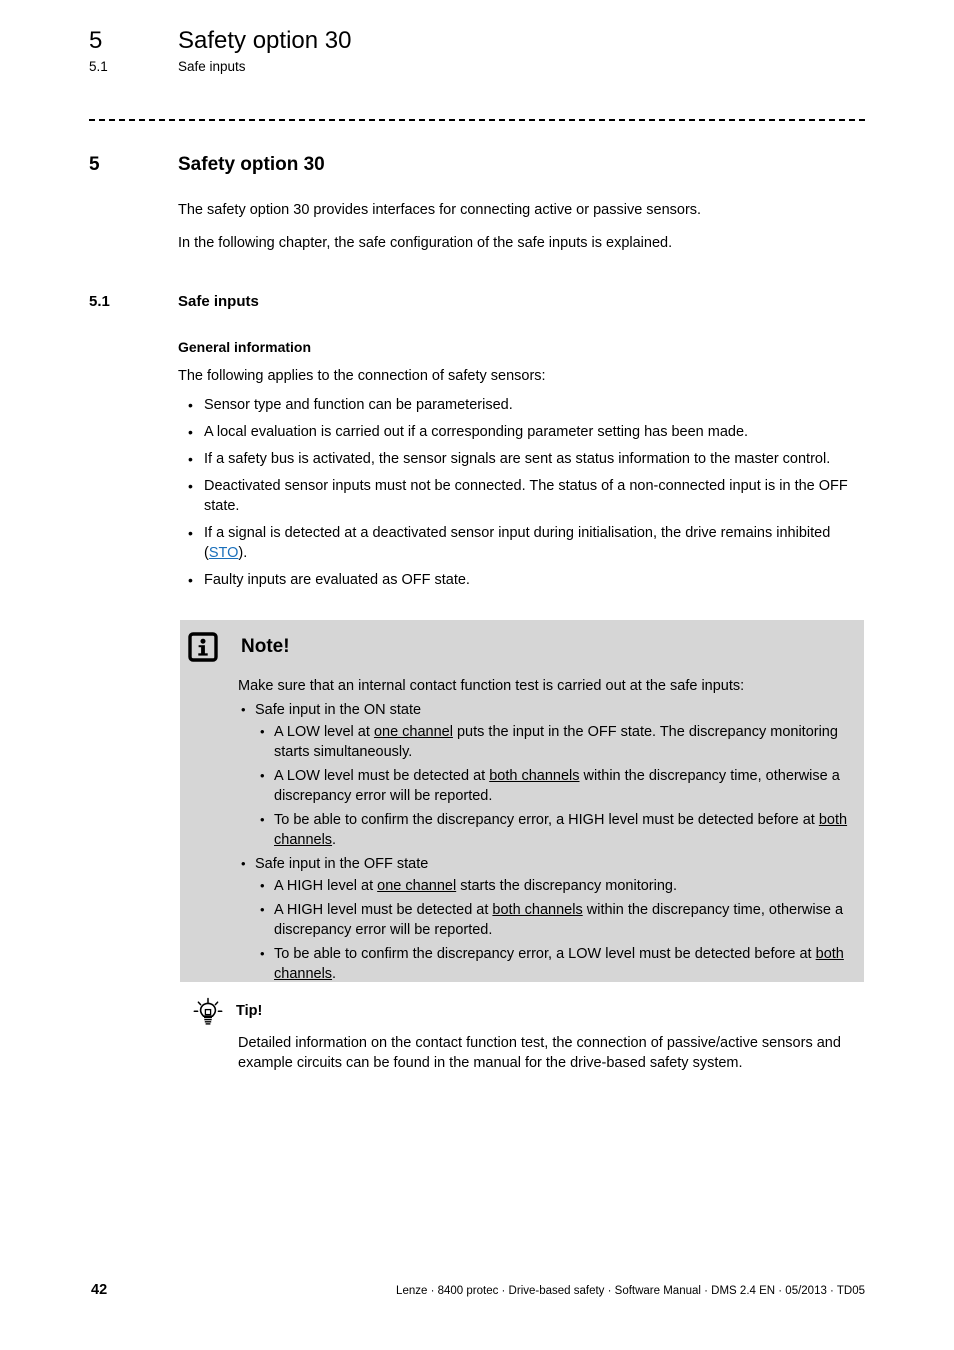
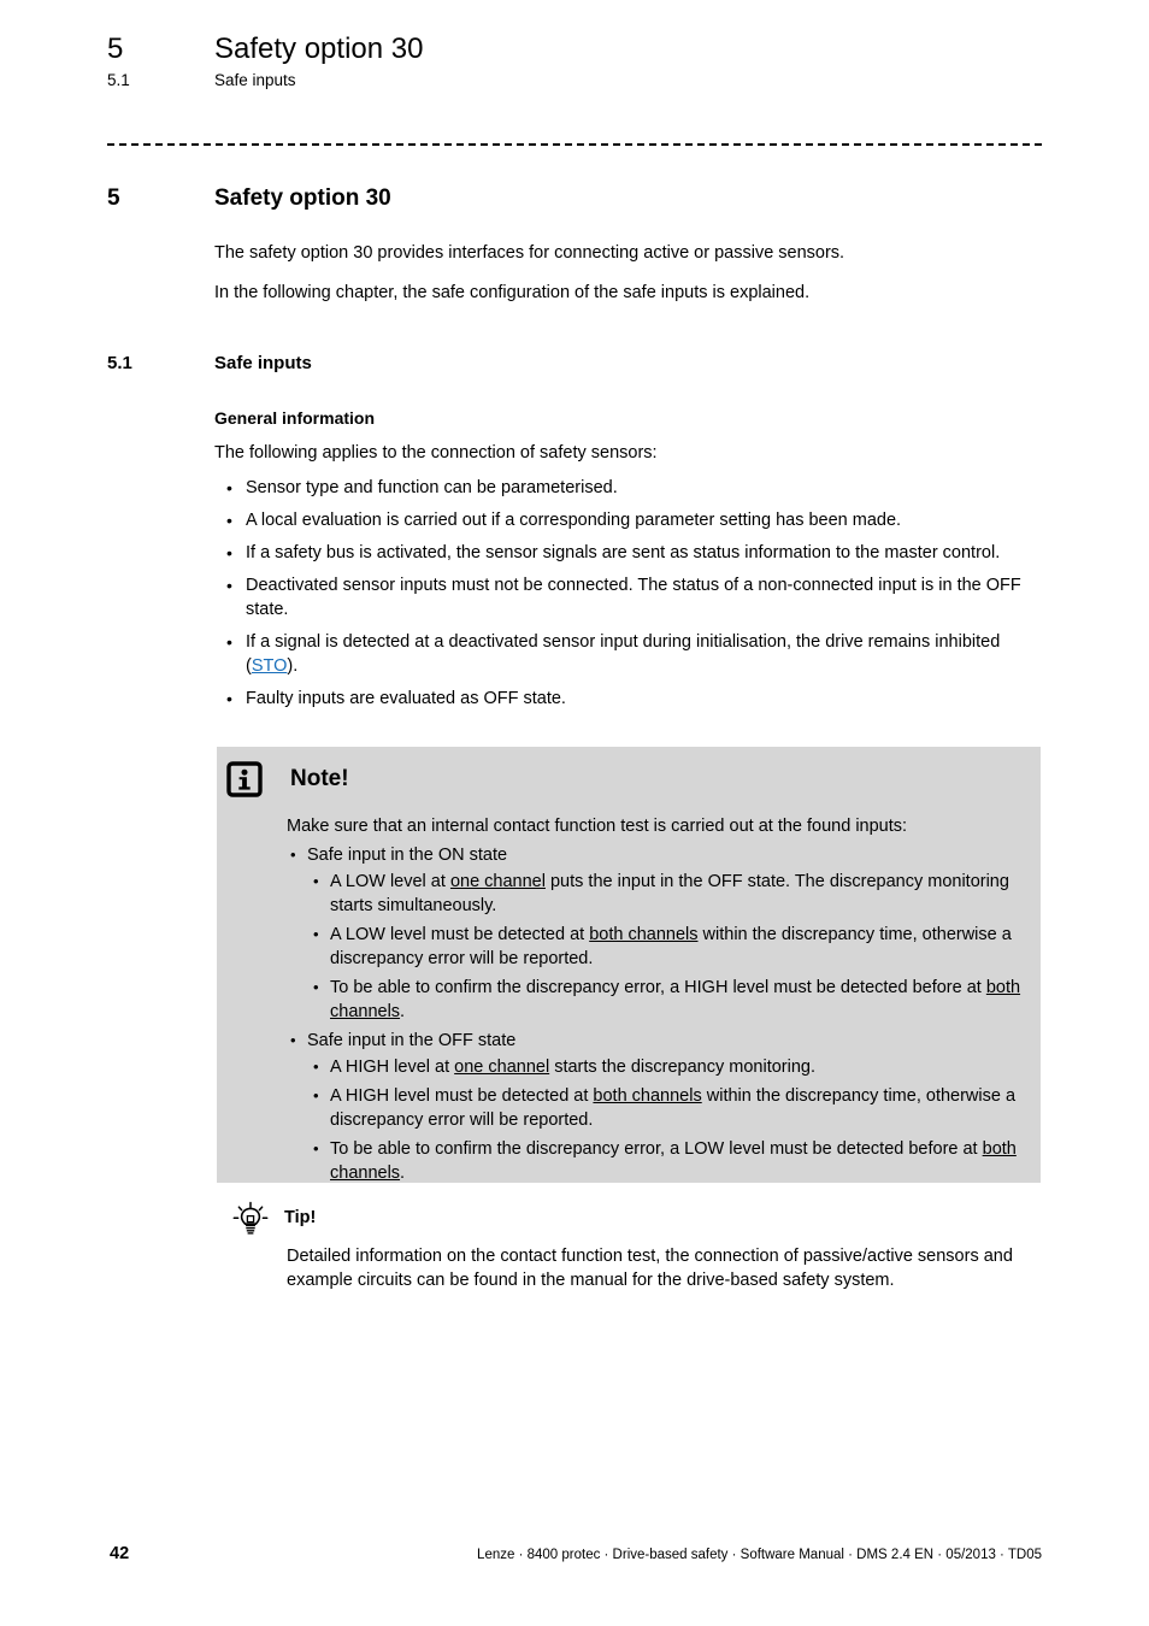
  5
  Safety option 30
  5.1
  Safe inputs
  5
  Safety option 30
  The safety option 30 provides interfaces for connecting active or passive sensors.
  In the following chapter, the safe configuration of the safe inputs is explained.
  5.1
  Safe inputs
  General information
  The following applies to the connection of safety sensors:
  Sensor type and function can be parameterised.
  A local evaluation is carried out if a corresponding parameter setting has been made.
  If a safety bus is activated, the sensor signals are sent as status information to the master control.
  Deactivated sensor inputs must not be connected. The status of a non-connected input is in the OFF state.
  If a signal is detected at a deactivated sensor input during initialisation, the drive remains inhibited (STO).
  Faulty inputs are evaluated as OFF state.
  Note!
- Make sure that an internal contact function test is carried out at the safe inputs:
+ Make sure that an internal contact function test is carried out at the found inputs:
  Safe input in the ON state
  A LOW level at one channel puts the input in the OFF state. The discrepancy monitoring starts simultaneously.
  A LOW level must be detected at both channels within the discrepancy time, otherwise a discrepancy error will be reported.
  To be able to confirm the discrepancy error, a HIGH level must be detected before at both channels.
  Safe input in the OFF state
  A HIGH level at one channel starts the discrepancy monitoring.
  A HIGH level must be detected at both channels within the discrepancy time, otherwise a discrepancy error will be reported.
  To be able to confirm the discrepancy error, a LOW level must be detected before at both channels.
  Tip!
  Detailed information on the contact function test, the connection of passive/active sensors and example circuits can be found in the manual for the drive-based safety system.
  42
  Lenze · 8400 protec · Drive-based safety · Software Manual · DMS 2.4 EN · 05/2013 · TD05
